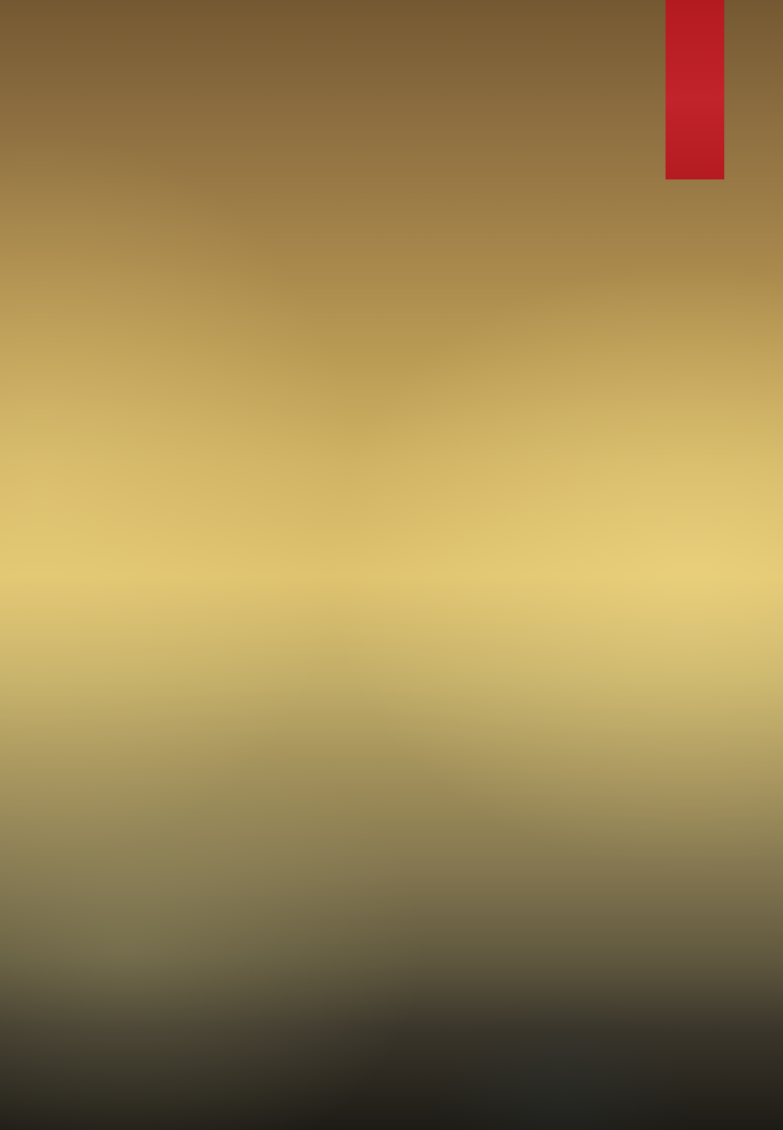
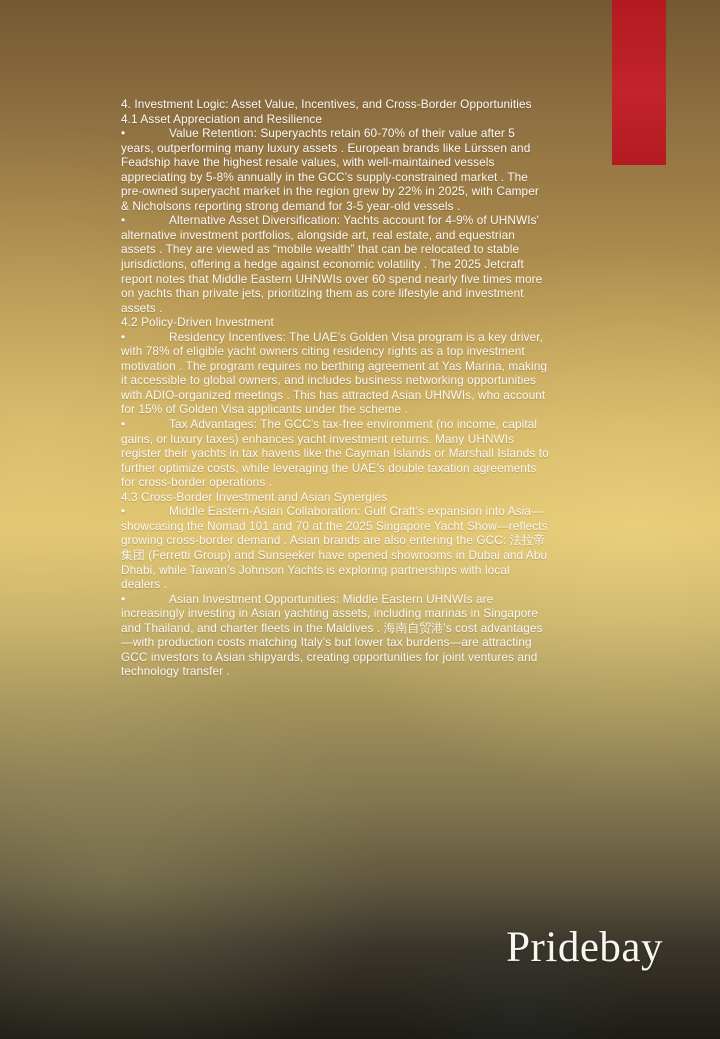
+ 4. Investment Logic: Asset Value, Incentives, and Cross-Border Opportunities
+ 4.1 Asset Appreciation and Resilience
+ • Value Retention: Superyachts retain 60-70% of their value after 5 years, outperforming many luxury assets . European brands like Lürssen and Feadship have the highest resale values, with well-maintained vessels appreciating by 5-8% annually in the GCC’s supply-constrained market . The pre-owned superyacht market in the region grew by 22% in 2025, with Camper & Nicholsons reporting strong demand for 3-5 year-old vessels .
+ • Alternative Asset Diversification: Yachts account for 4-9% of UHNWIs' alternative investment portfolios, alongside art, real estate, and equestrian assets . They are viewed as “mobile wealth” that can be relocated to stable jurisdictions, offering a hedge against economic volatility . The 2025 Jetcraft report notes that Middle Eastern UHNWIs over 60 spend nearly five times more on yachts than private jets, prioritizing them as core lifestyle and investment assets .
+ 4.2 Policy-Driven Investment
+ • Residency Incentives: The UAE’s Golden Visa program is a key driver, with 78% of eligible yacht owners citing residency rights as a top investment motivation . The program requires no berthing agreement at Yas Marina, making it accessible to global owners, and includes business networking opportunities with ADIO-organized meetings . This has attracted Asian UHNWIs, who account for 15% of Golden Visa applicants under the scheme .
+ • Tax Advantages: The GCC’s tax-free environment (no income, capital gains, or luxury taxes) enhances yacht investment returns. Many UHNWIs register their yachts in tax havens like the Cayman Islands or Marshall Islands to further optimize costs, while leveraging the UAE’s double taxation agreements for cross-border operations .
+ 4.3 Cross-Border Investment and Asian Synergies
+ • Middle Eastern-Asian Collaboration: Gulf Craft’s expansion into Asia—showcasing the Nomad 101 and 70 at the 2025 Singapore Yacht Show—reflects growing cross-border demand . Asian brands are also entering the GCC: 法拉帝集团 (Ferretti Group) and Sunseeker have opened showrooms in Dubai and Abu Dhabi, while Taiwan’s Johnson Yachts is exploring partnerships with local dealers .
+ • Asian Investment Opportunities: Middle Eastern UHNWIs are increasingly investing in Asian yachting assets, including marinas in Singapore and Thailand, and charter fleets in the Maldives . 海南自贸港’s cost advantages—with production costs matching Italy’s but lower tax burdens—are attracting GCC investors to Asian shipyards, creating opportunities for joint ventures and technology transfer .
+ Pridebay
